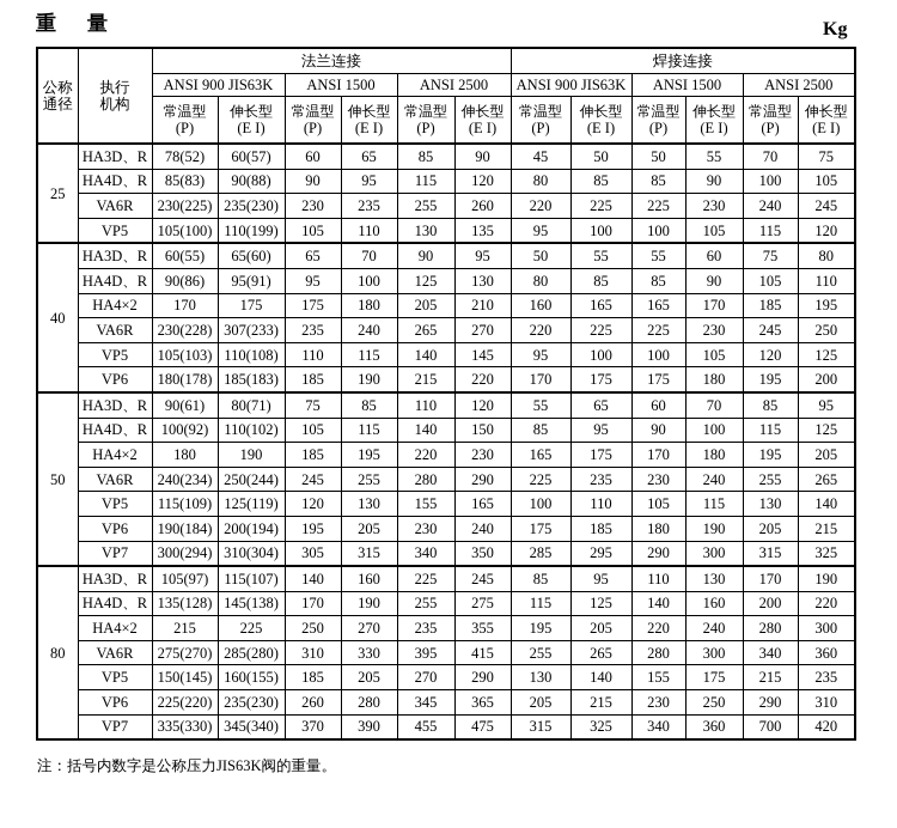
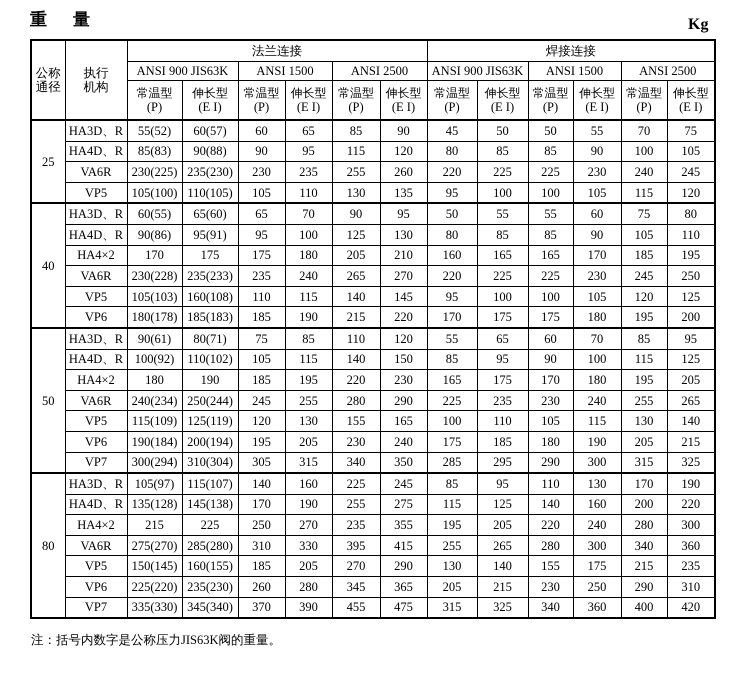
  重 量
  Kg
  公称通径	执行机构	法兰连接	焊接连接
  ANSI 900 JIS63K	ANSI 1500	ANSI 2500	ANSI 900 JIS63K	ANSI 1500	ANSI 2500
  常温型(P)	伸长型(E I)	常温型(P)	伸长型(E I)	常温型(P)	伸长型(E I)	常温型(P)	伸长型(E I)	常温型(P)	伸长型(E I)	常温型(P)	伸长型(E I)
- 25	HA3D、R	78(52)	60(57)	60	65	85	90	45	50	50	55	70	75
+ 25	HA3D、R	55(52)	60(57)	60	65	85	90	45	50	50	55	70	75
  HA4D、R	85(83)	90(88)	90	95	115	120	80	85	85	90	100	105
  VA6R	230(225)	235(230)	230	235	255	260	220	225	225	230	240	245
- VP5	105(100)	110(199)	105	110	130	135	95	100	100	105	115	120
+ VP5	105(100)	110(105)	105	110	130	135	95	100	100	105	115	120
  40	HA3D、R	60(55)	65(60)	65	70	90	95	50	55	55	60	75	80
  HA4D、R	90(86)	95(91)	95	100	125	130	80	85	85	90	105	110
  HA4×2	170	175	175	180	205	210	160	165	165	170	185	195
- VA6R	230(228)	307(233)	235	240	265	270	220	225	225	230	245	250
+ VA6R	230(228)	235(233)	235	240	265	270	220	225	225	230	245	250
- VP5	105(103)	110(108)	110	115	140	145	95	100	100	105	120	125
+ VP5	105(103)	160(108)	110	115	140	145	95	100	100	105	120	125
  VP6	180(178)	185(183)	185	190	215	220	170	175	175	180	195	200
  50	HA3D、R	90(61)	80(71)	75	85	110	120	55	65	60	70	85	95
  HA4D、R	100(92)	110(102)	105	115	140	150	85	95	90	100	115	125
  HA4×2	180	190	185	195	220	230	165	175	170	180	195	205
  VA6R	240(234)	250(244)	245	255	280	290	225	235	230	240	255	265
  VP5	115(109)	125(119)	120	130	155	165	100	110	105	115	130	140
  VP6	190(184)	200(194)	195	205	230	240	175	185	180	190	205	215
  VP7	300(294)	310(304)	305	315	340	350	285	295	290	300	315	325
  80	HA3D、R	105(97)	115(107)	140	160	225	245	85	95	110	130	170	190
  HA4D、R	135(128)	145(138)	170	190	255	275	115	125	140	160	200	220
  HA4×2	215	225	250	270	235	355	195	205	220	240	280	300
  VA6R	275(270)	285(280)	310	330	395	415	255	265	280	300	340	360
  VP5	150(145)	160(155)	185	205	270	290	130	140	155	175	215	235
  VP6	225(220)	235(230)	260	280	345	365	205	215	230	250	290	310
- VP7	335(330)	345(340)	370	390	455	475	315	325	340	360	700	420
+ VP7	335(330)	345(340)	370	390	455	475	315	325	340	360	400	420
  注：括号内数字是公称压力JIS63K阀的重量。
